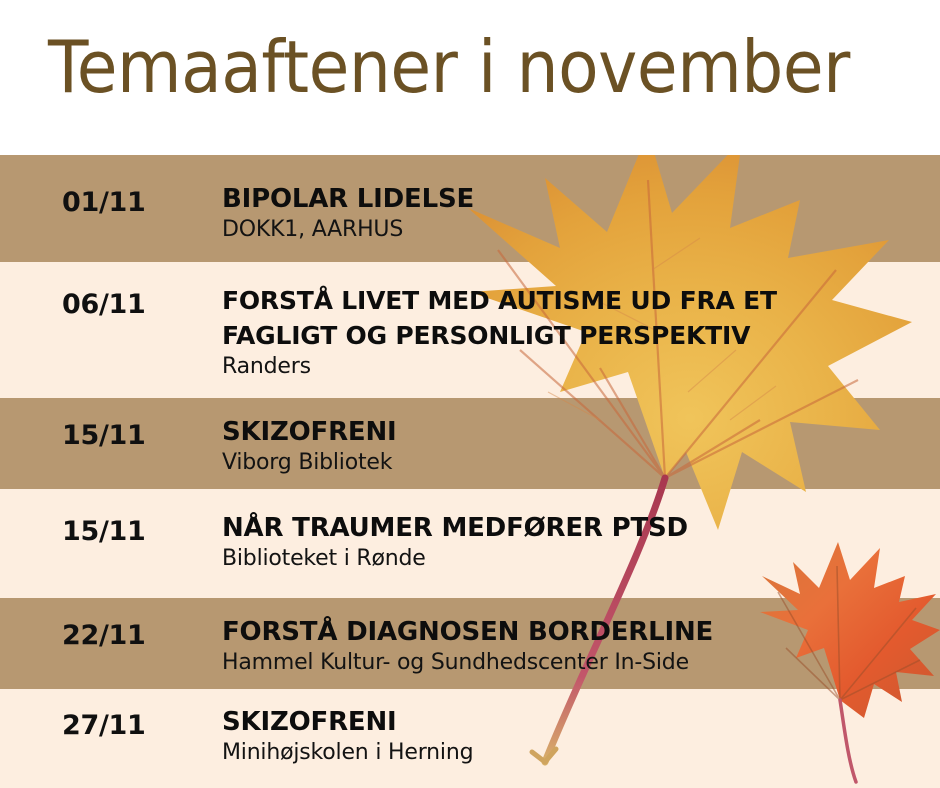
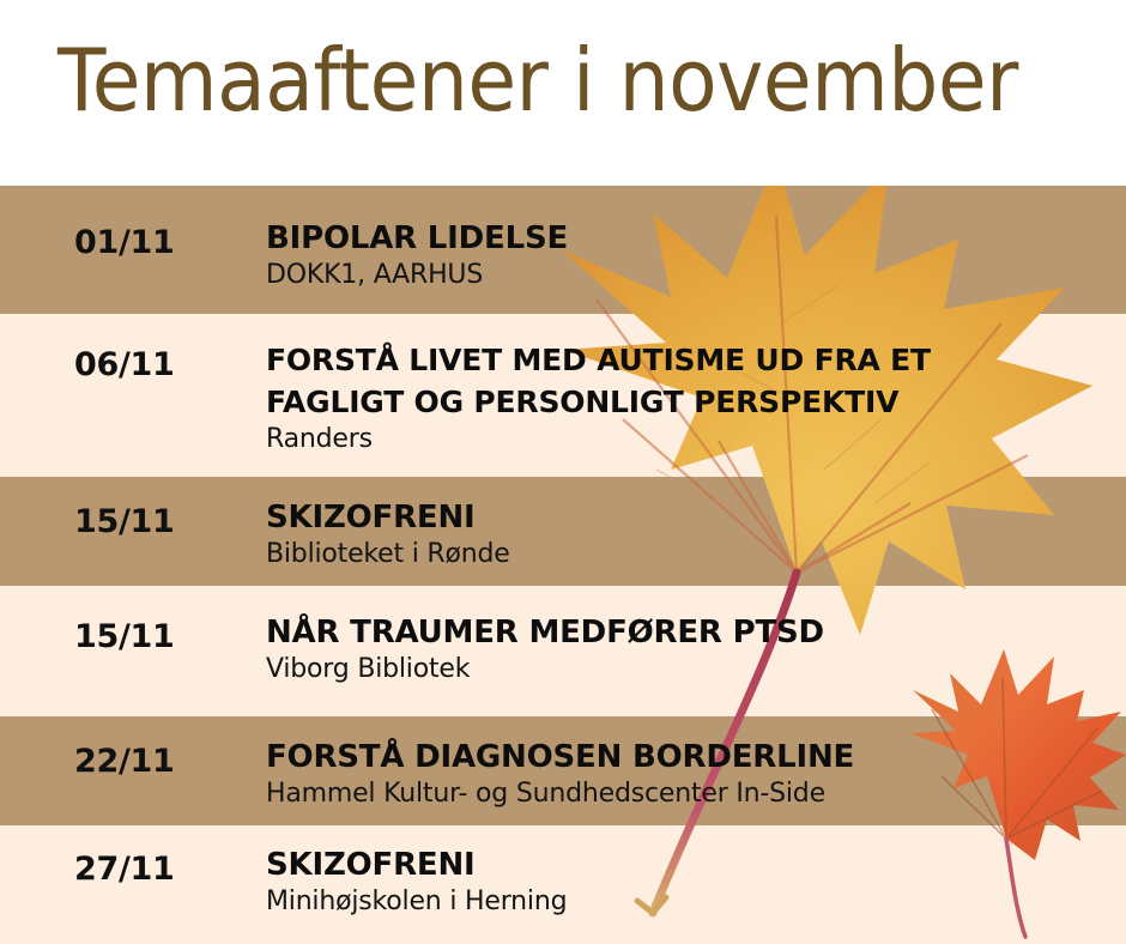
  Temaaftener i november
  01/11
  BIPOLAR LIDELSE
  DOKK1, AARHUS
  06/11
  FORSTÅ LIVET MED AUTISME UD FRA ET
  FAGLIGT OG PERSONLIGT PERSPEKTIV
  Randers
  15/11
  SKIZOFRENI
- Viborg Bibliotek
+ Biblioteket i Rønde
  15/11
  NÅR TRAUMER MEDFØRER PTSD
- Biblioteket i Rønde
+ Viborg Bibliotek
  22/11
  FORSTÅ DIAGNOSEN BORDERLINE
  Hammel Kultur- og Sundhedscenter In-Side
  27/11
  SKIZOFRENI
  Minihøjskolen i Herning
